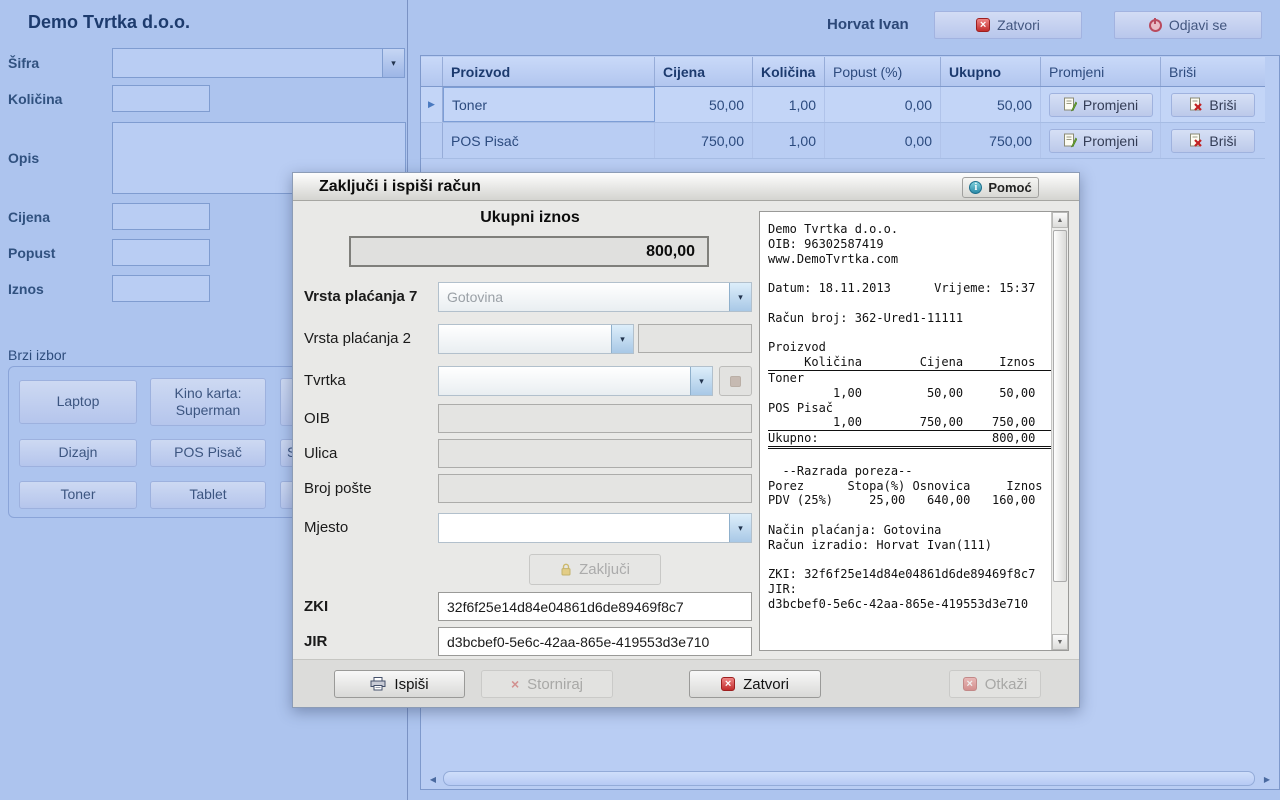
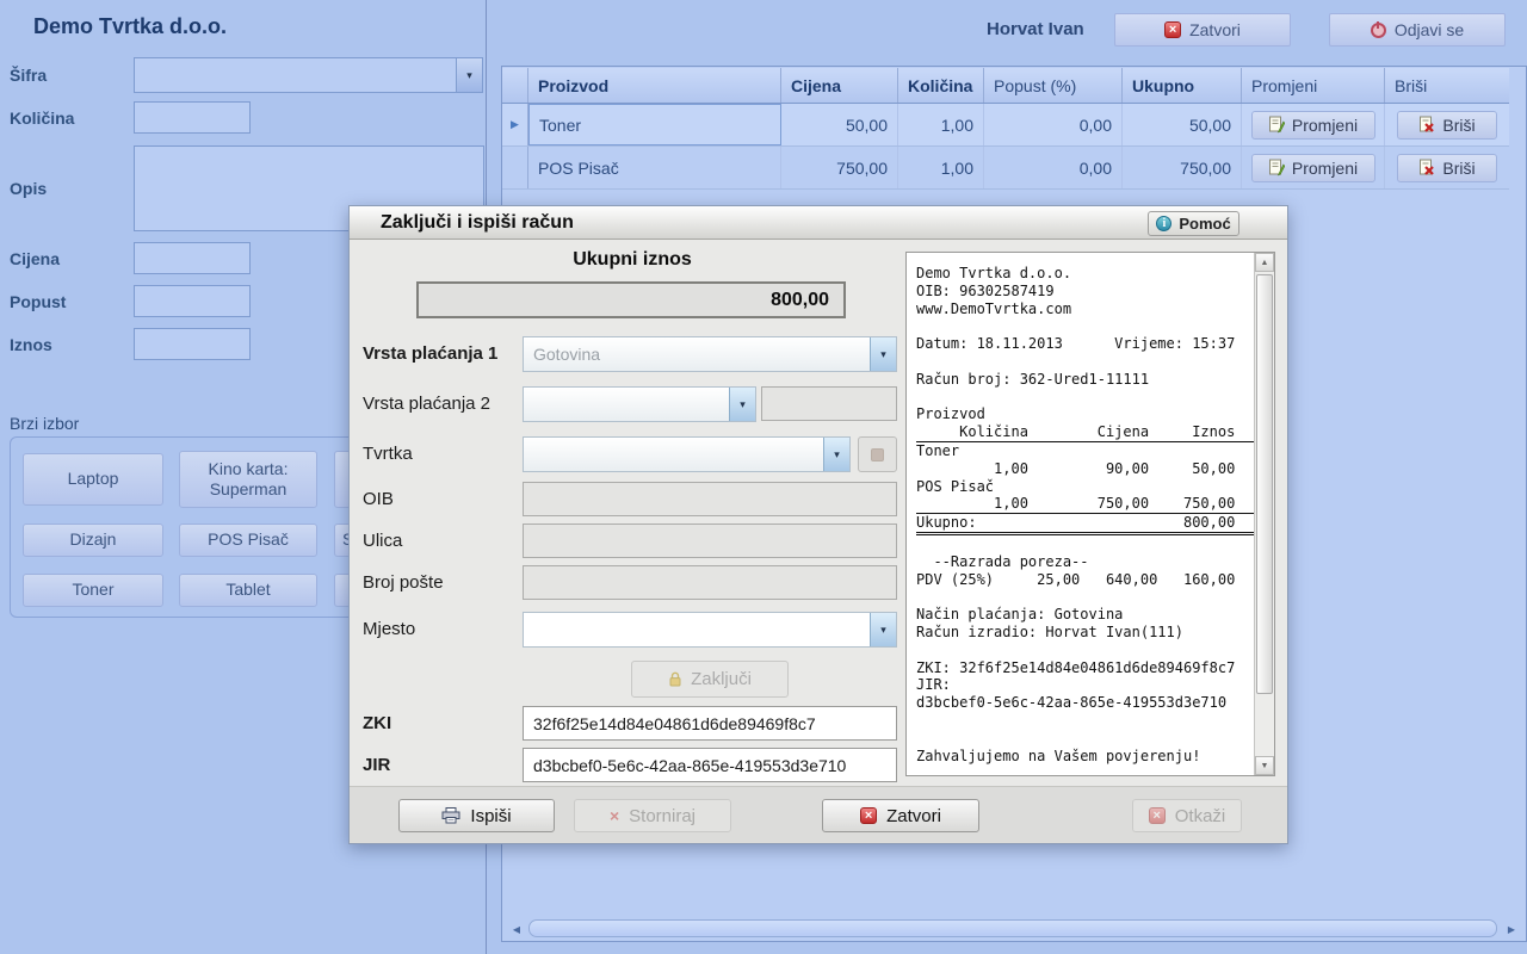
  Demo Tvrtka d.o.o.
  Horvat Ivan
  ×
  Zatvori
  Odjavi se
  Šifra
  ▾
  Količina
  Opis
  Cijena
  Popust
  Iznos
  Brzi izbor
  Laptop
  Kino karta: Superman
  Dizajn
  POS Pisač
  Toner
  Tablet
  Proizvod
  Cijena
  Količina
  Popust (%)
  Ukupno
  Promjeni
  Briši
  ▶
  Toner
  50,00
  1,00
  0,00
  50,00
  Promjeni
  Briši
  POS Pisač
  750,00
  1,00
  0,00
  750,00
  Promjeni
  Briši
  ◀
  ▶
  Zaključi i ispiši račun
  i
  Pomoć
  Ukupni iznos
  800,00
- Vrsta plaćanja 7
+ Vrsta plaćanja 1
  Gotovina
  ▾
  Vrsta plaćanja 2
  ▾
  Tvrtka
  ▾
  OIB
  Ulica
  Broj pošte
  Mjesto
  ▾
  Zaključi
  ZKI
  32f6f25e14d84e04861d6de89469f8c7
  JIR
  d3bcbef0-5e6c-42aa-865e-419553d3e710
  Demo Tvrtka d.o.o.
  OIB: 96302587419
  www.DemoTvrtka.com
  Datum: 18.11.2013 Vrijeme: 15:37
  Račun broj: 362-Ured1-11111
  Proizvod
  Količina Cijena Iznos
  Toner
- 1,00 50,00 50,00
+ 1,00 90,00 50,00
  POS Pisač
  1,00 750,00 750,00
  Ukupno: 800,00
  --Razrada poreza--
- Porez Stopa(%) Osnovica Iznos
  PDV (25%) 25,00 640,00 160,00
  Način plaćanja: Gotovina
  Račun izradio: Horvat Ivan(111)
  ZKI: 32f6f25e14d84e04861d6de89469f8c7
  JIR:
  d3bcbef0-5e6c-42aa-865e-419553d3e710
+ Zahvaljujemo na Vašem povjerenju!
  Ispiši
  ×
  Storniraj
  ×
  Zatvori
  ×
  Otkaži
